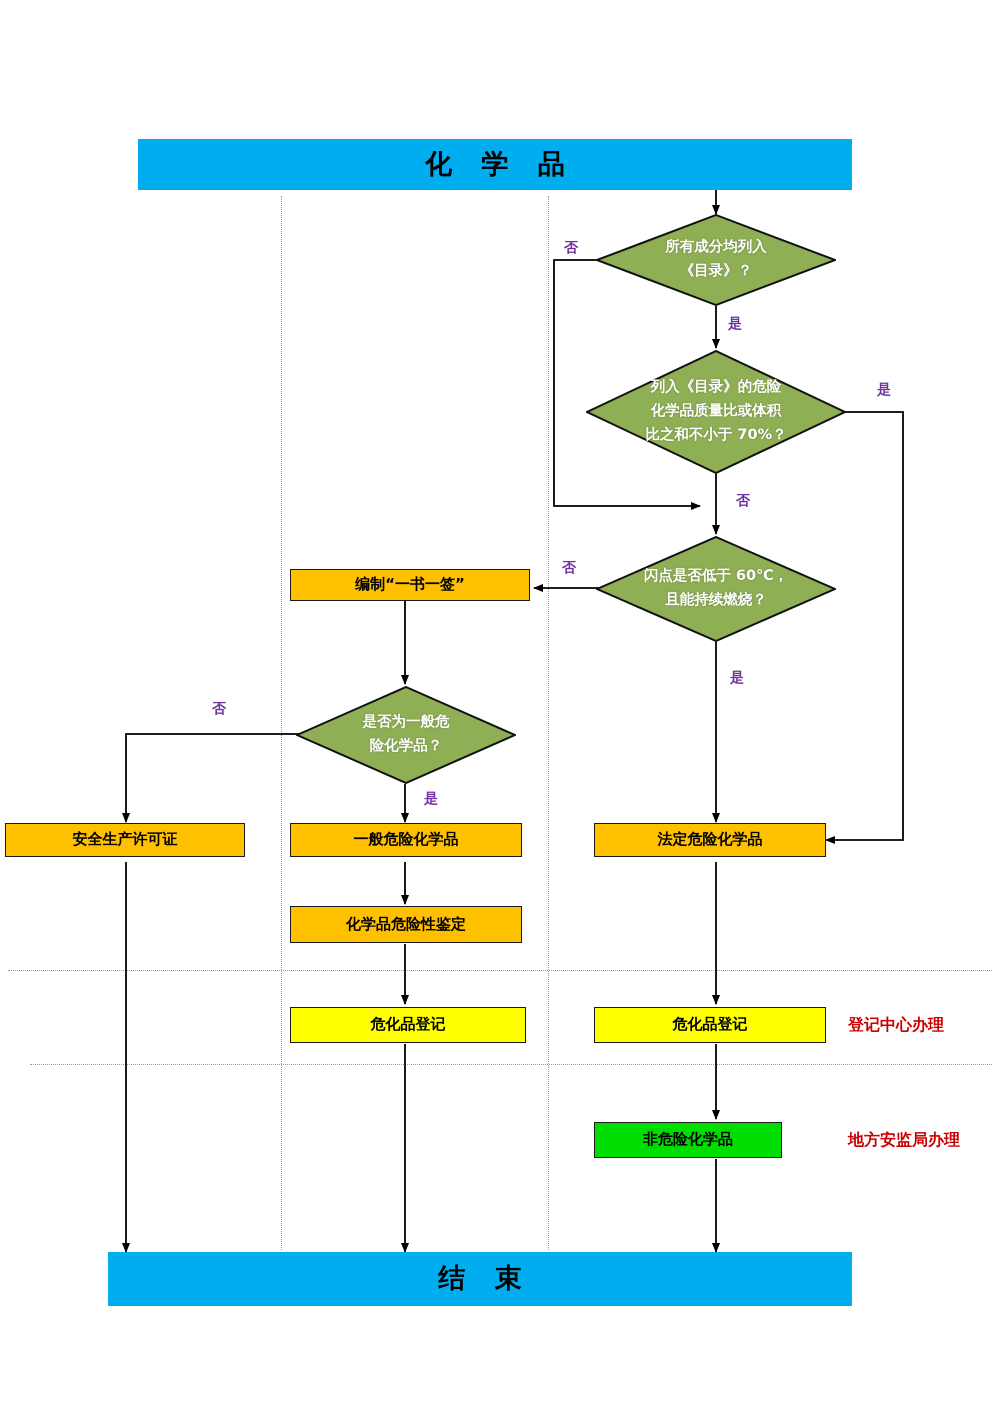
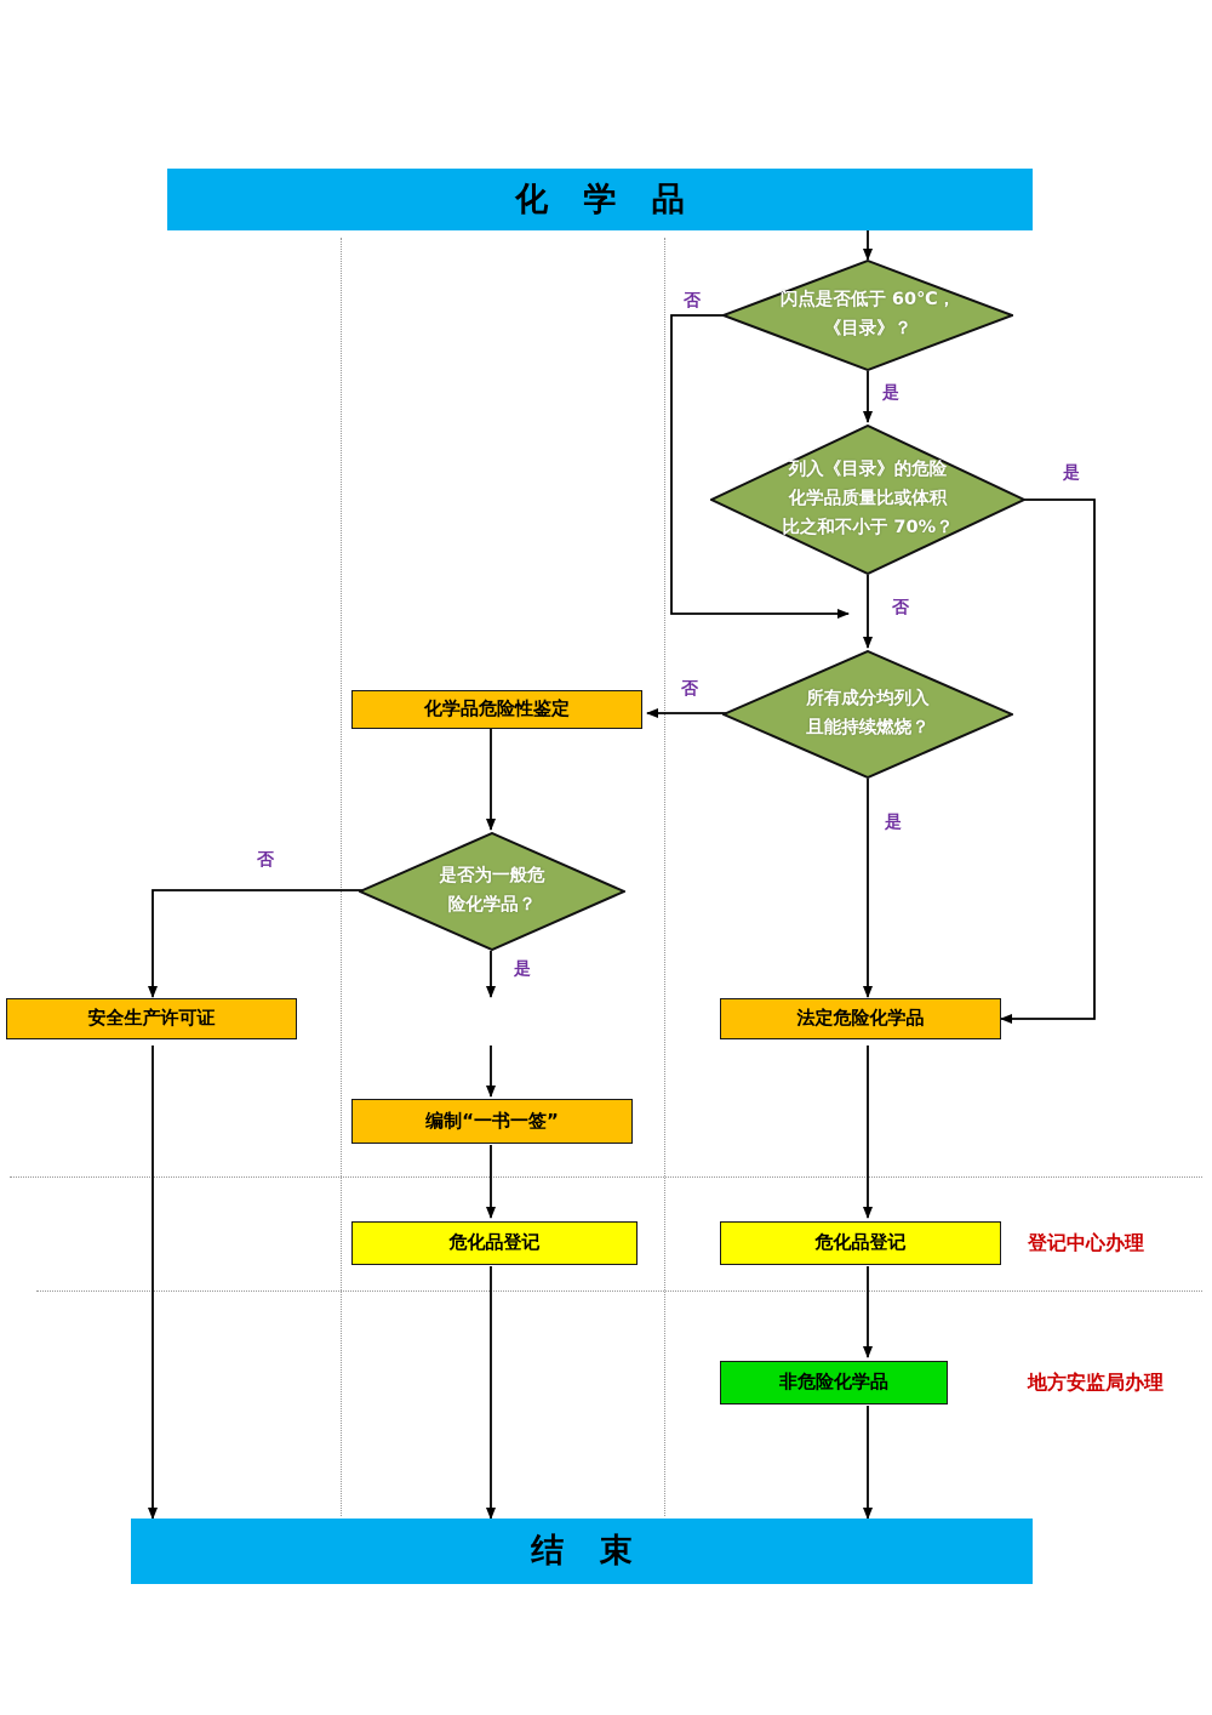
  化 学 品
- 所有成分均列入
+ 闪点是否低于 60℃，
  《目录》？
  否
  是
  列入《目录》的危险
  化学品质量比或体积
  比之和不小于 70%？
  是
  否
- 闪点是否低于 60℃，
+ 所有成分均列入
  且能持续燃烧？
  否
  是
  是否为一般危
  险化学品？
  否
  是
- 编制“一书一签”
+ 化学品危险性鉴定
  安全生产许可证
- 一般危险化学品
  法定危险化学品
- 化学品危险性鉴定
+ 编制“一书一签”
  危化品登记
  危化品登记
  非危险化学品
  登记中心办理
  地方安监局办理
  结 束
